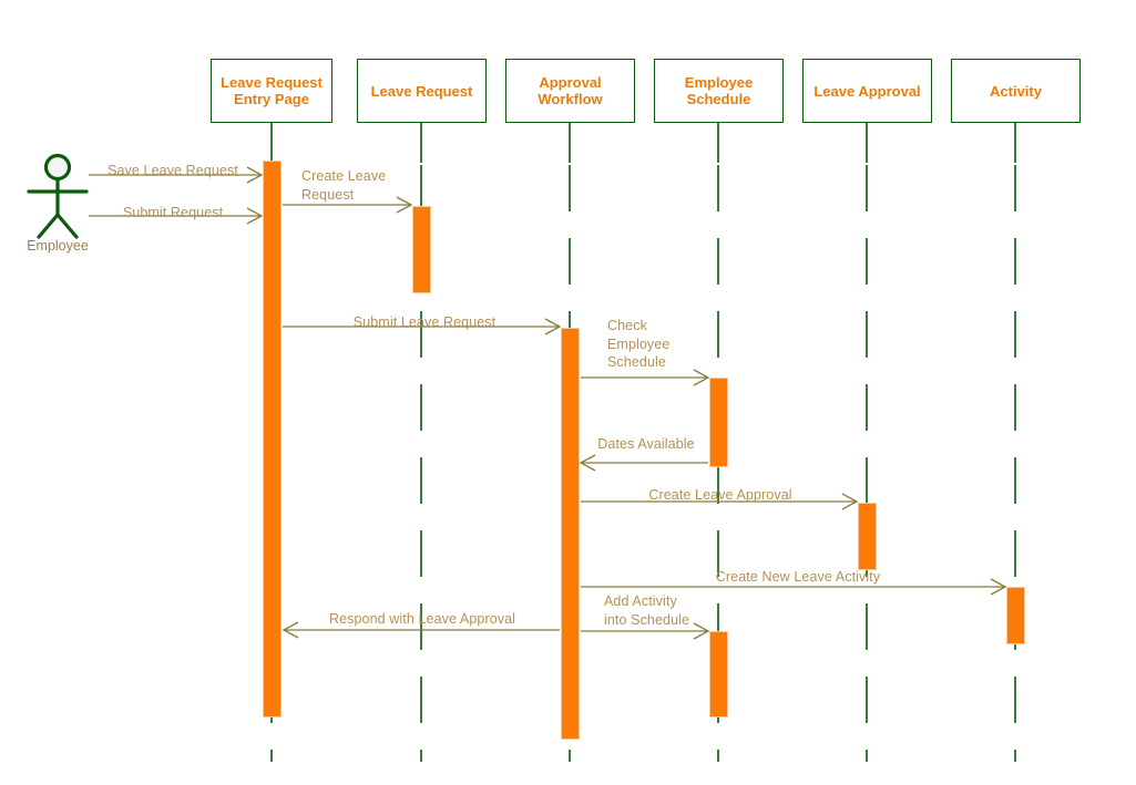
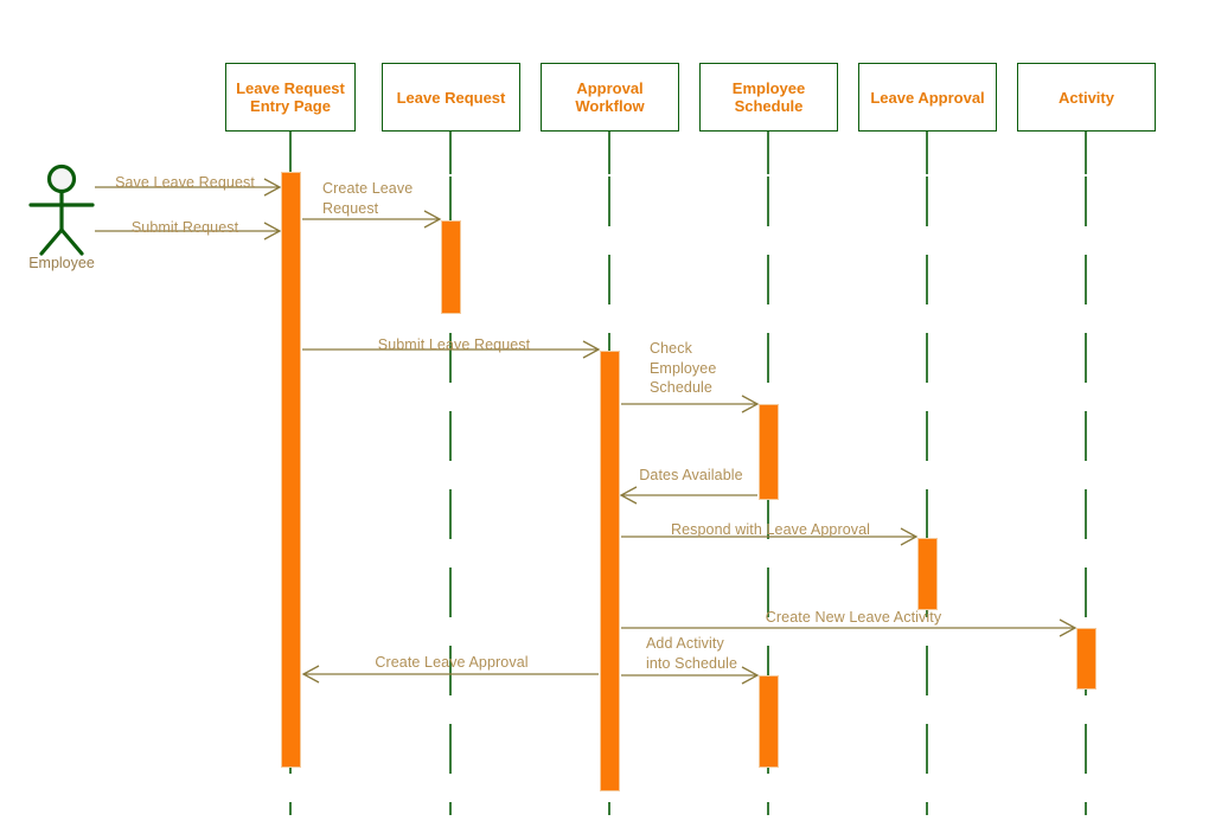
  Leave Request
  Entry Page
  Leave Request
  Approval
  Workflow
  Employee
  Schedule
  Leave Approval
  Activity
  Save Leave Request
  Create Leave
  Request
  Submit Request
  Submit Leave Request
  Check
  Employee
  Schedule
  Dates Available
- Create Leave Approval
+ Respond with Leave Approval
  Create New Leave Activity
  Add Activity
  into Schedule
- Respond with Leave Approval
+ Create Leave Approval
  Employee
